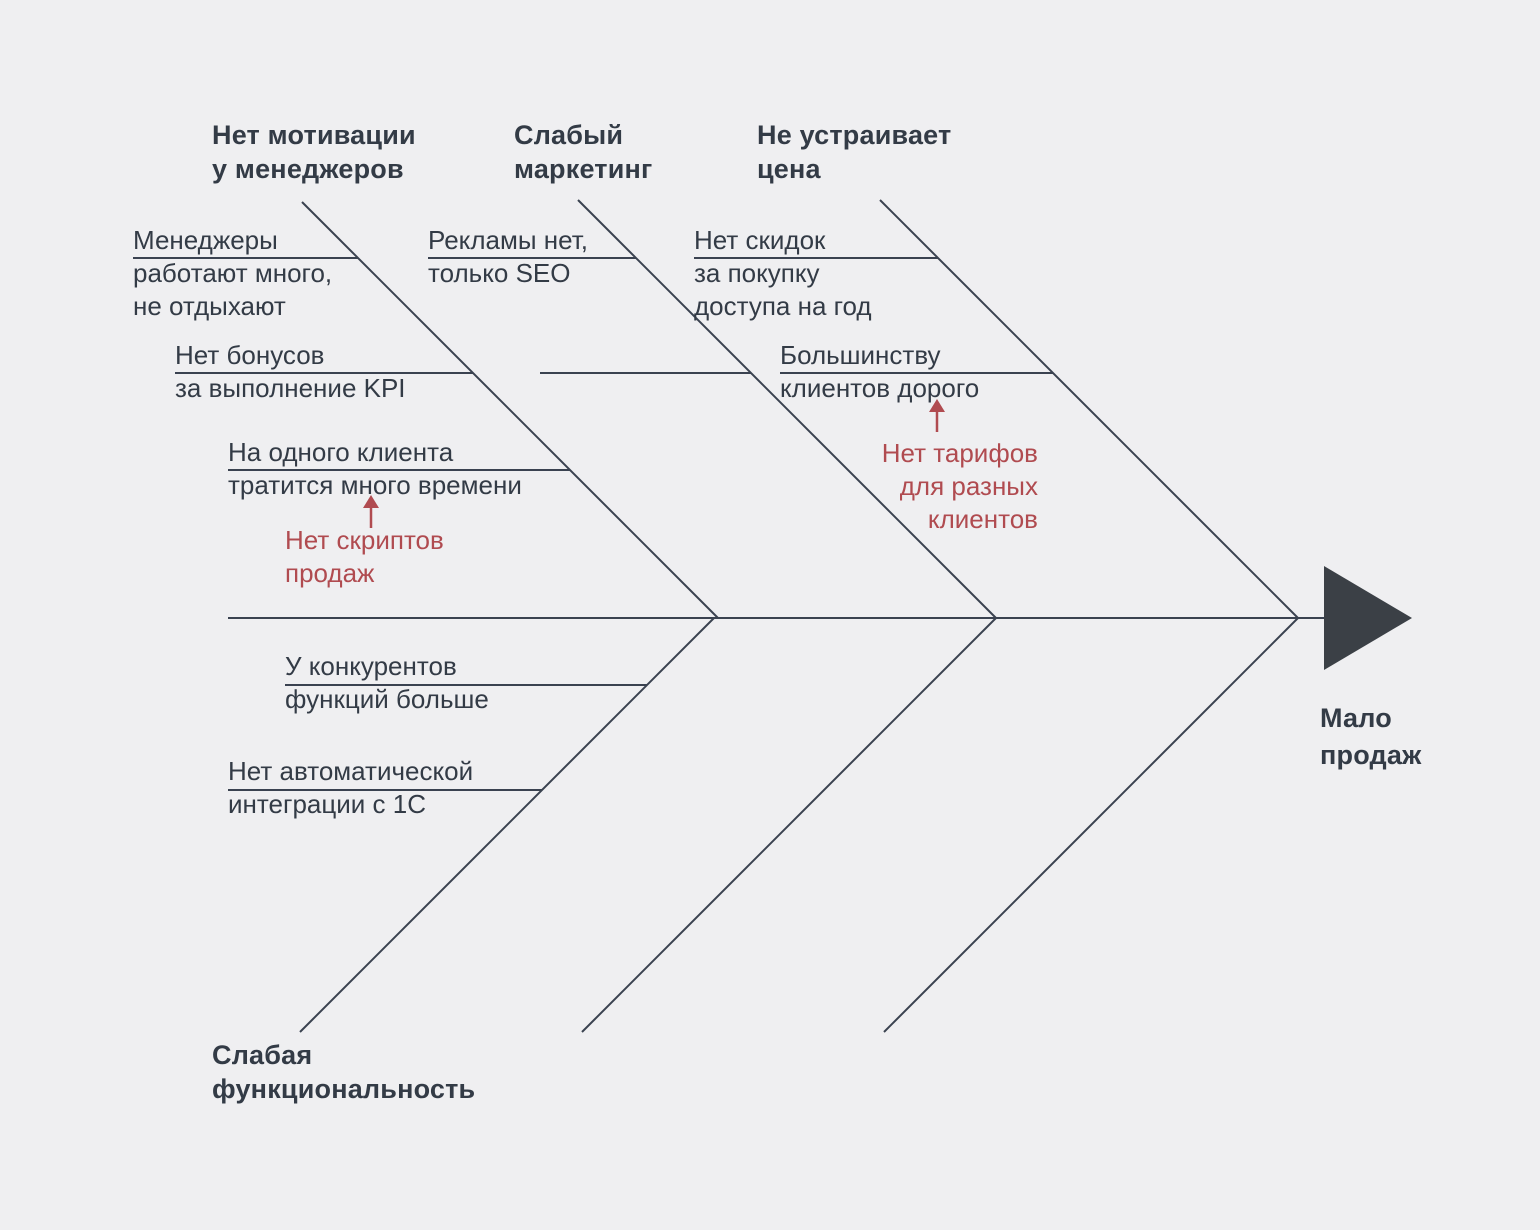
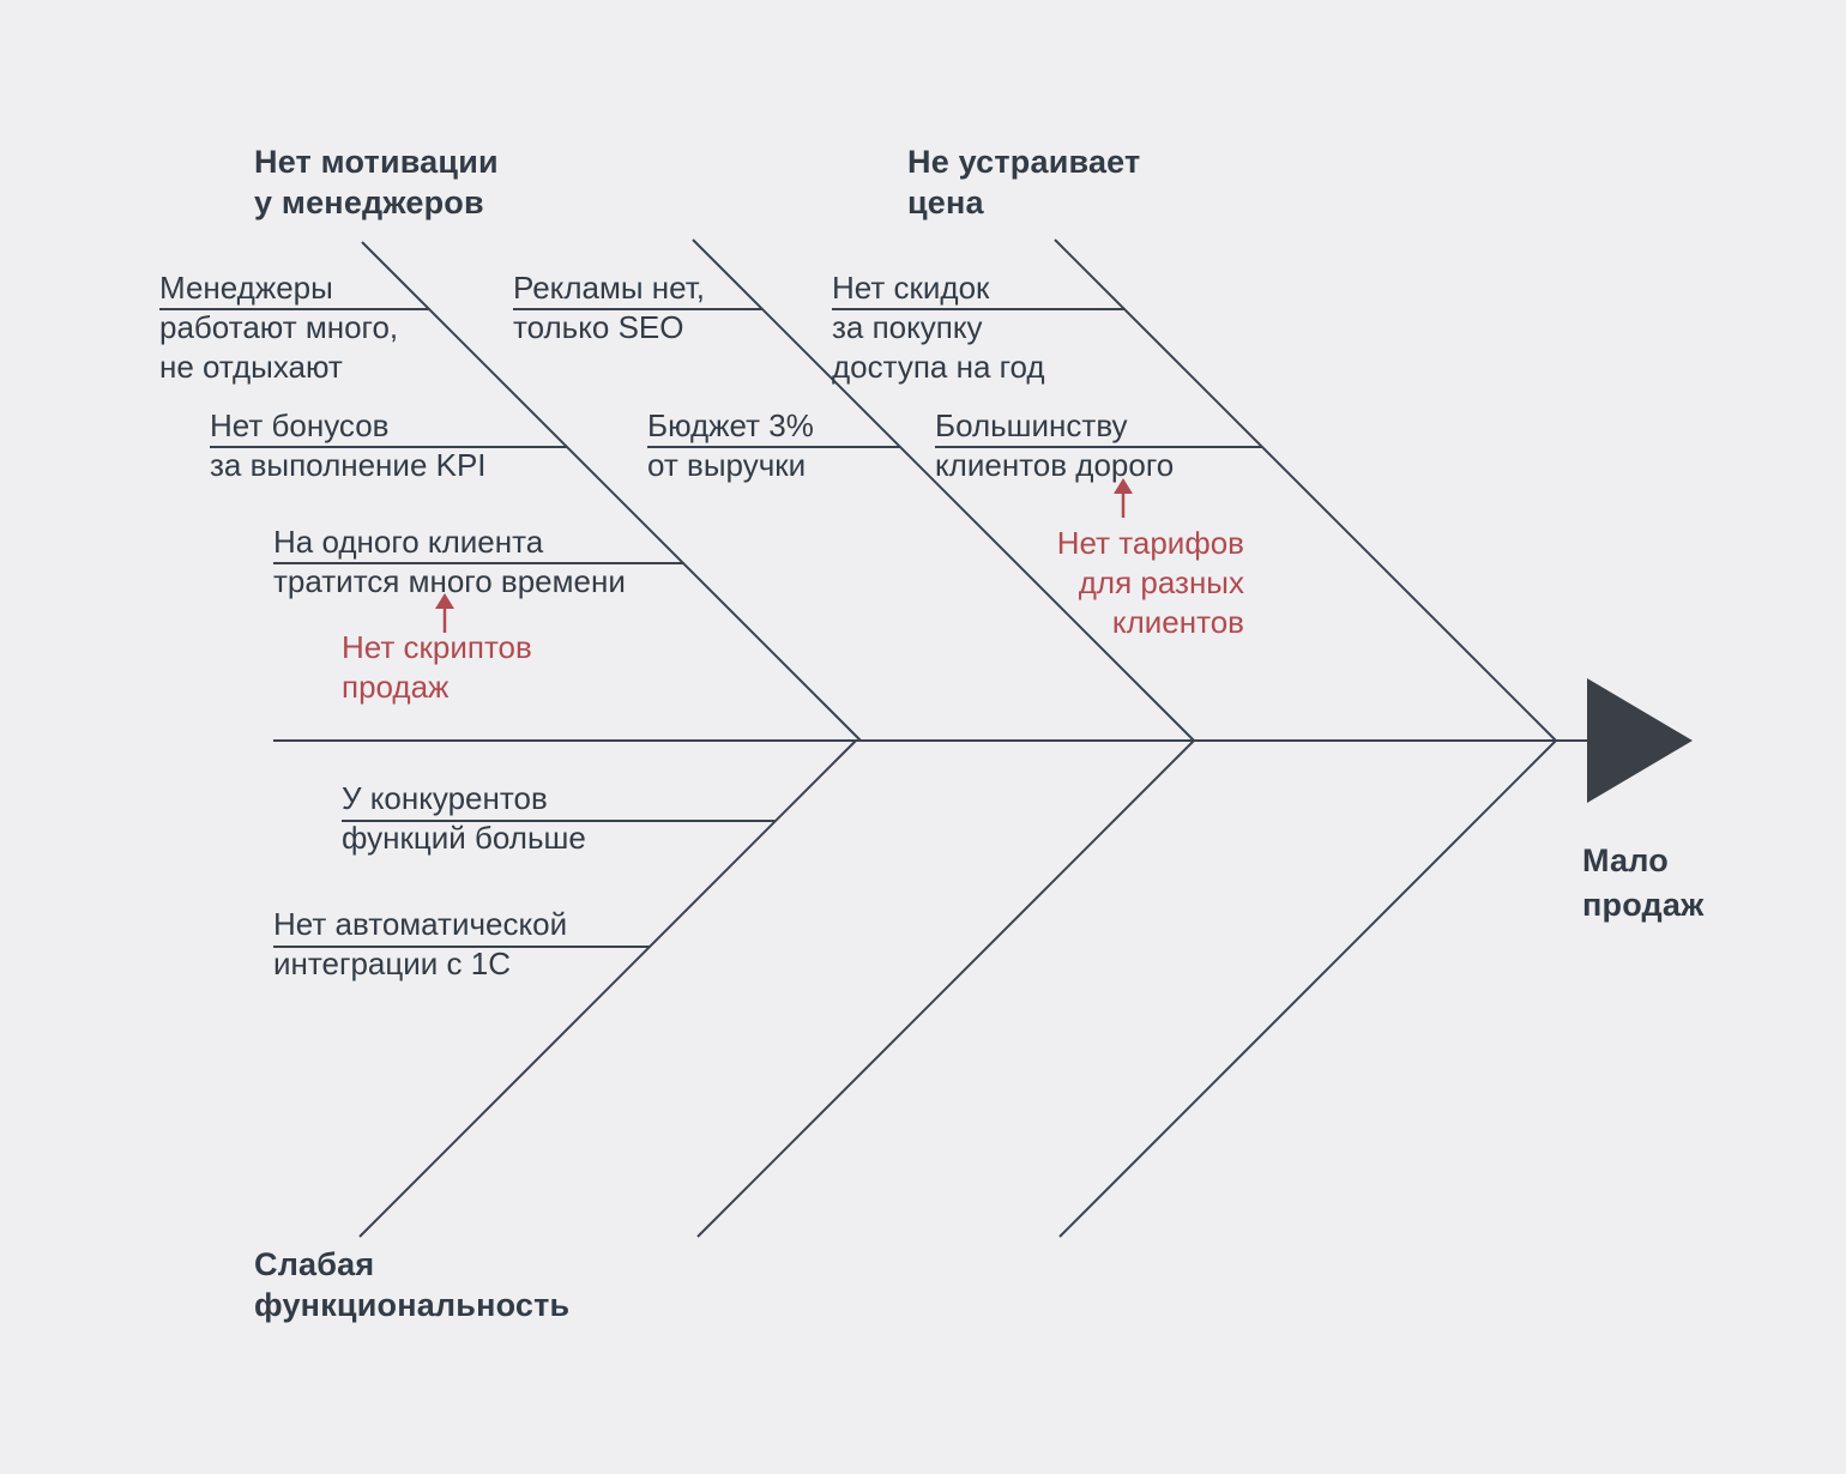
  Нет мотивации
  у менеджеров
- Слабый
- маркетинг
  Не устраивает
  цена
  Менеджеры
  работают много,
  не отдыхают
  Нет бонусов
  за выполнение KPI
  На одного клиента
  тратится много времени
  Нет скриптов
  продаж
  Рекламы нет,
  только SEO
+ Бюджет 3%
+ от выручки
  Нет скидок
  за покупку
  доступа на год
  Большинству
  клиентов дорого
  Нет тарифов
  для разных
  клиентов
  У конкурентов
  функций больше
  Нет автоматической
  интеграции с 1С
  Слабая
  функциональность
  Мало
  продаж
